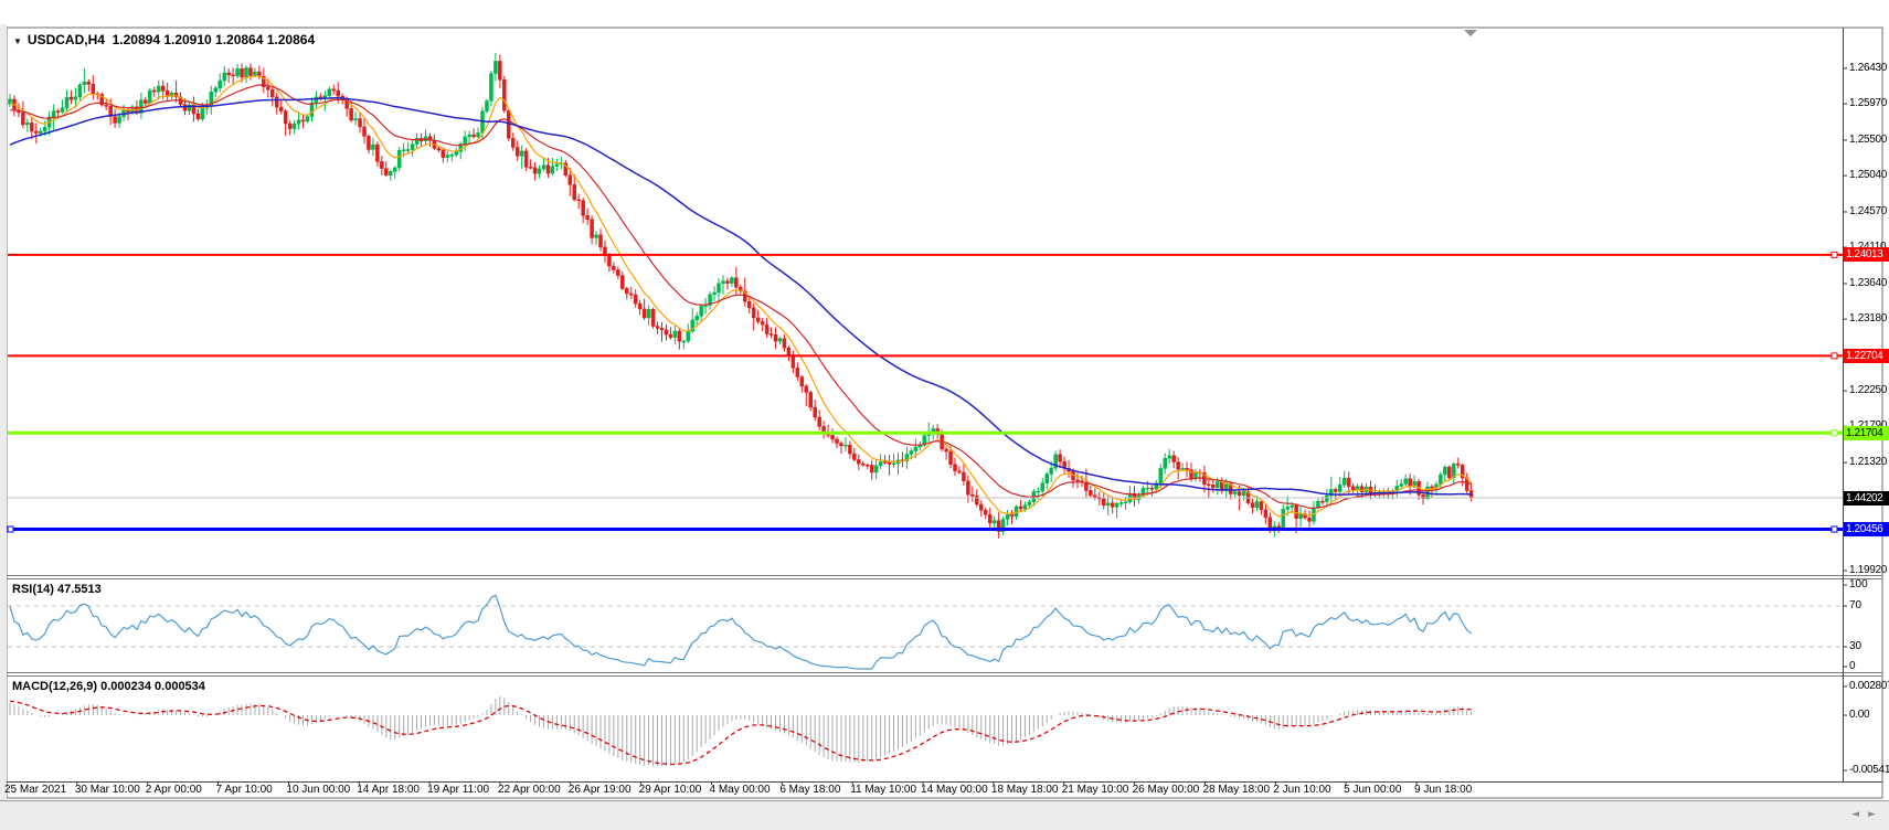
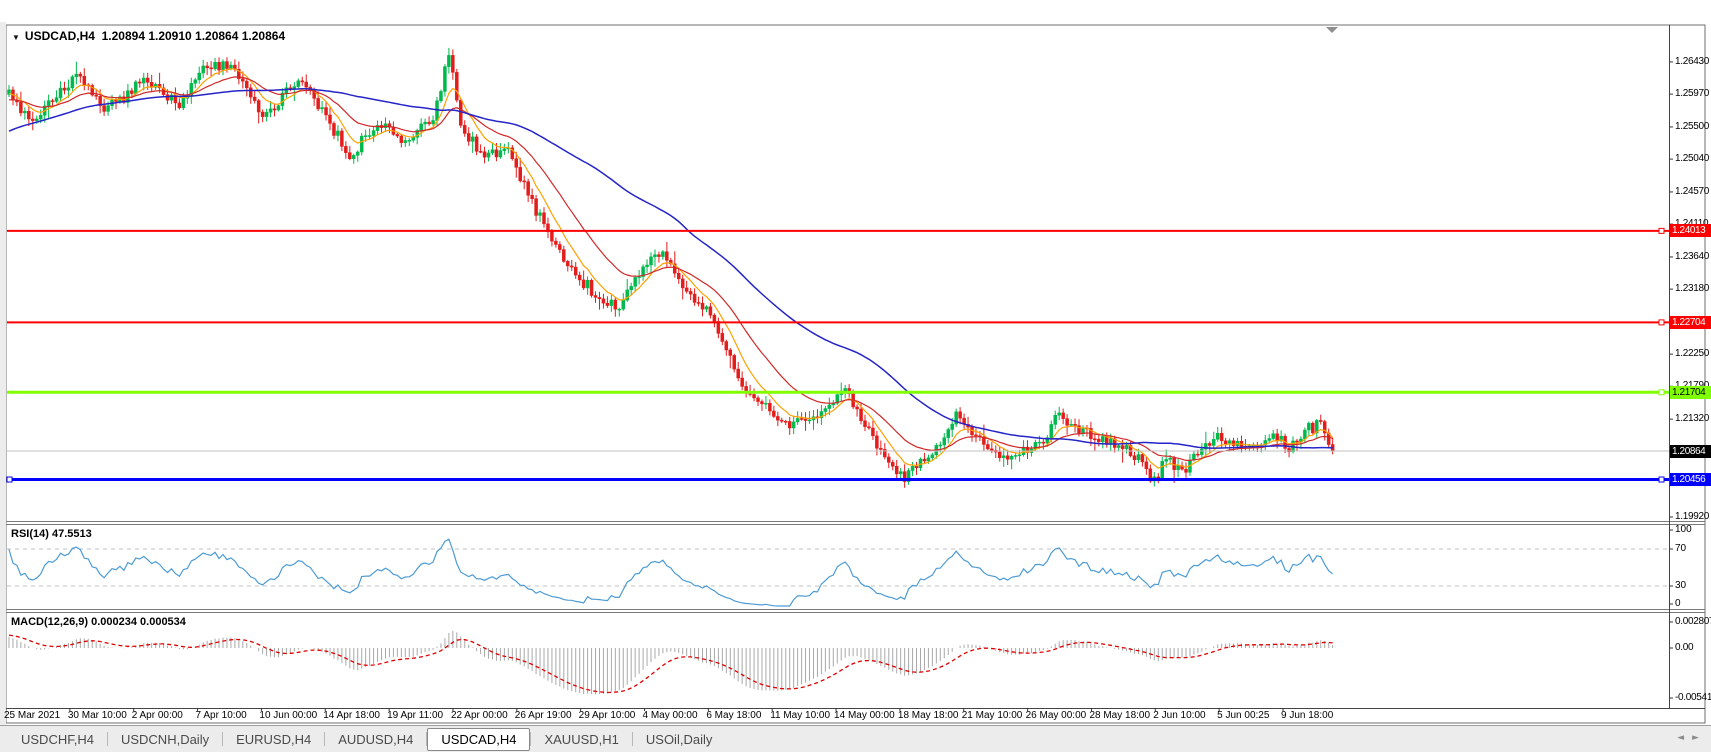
  ▼ USDCAD,H4 1.20894 1.20910 1.20864 1.20864
  RSI(14) 47.5513
  MACD(12,26,9) 0.000234 0.000534
  1.26430
  1.25970
  1.25500
  1.25040
  1.24570
  1.23640
  1.23180
  1.22250
  1.21320
  1.19920
  100
  70
  30
  0
  0.00280
  0.00
  -0.00541
  25 Mar 2021
  30 Mar 10:00
  2 Apr 00:00
  7 Apr 10:00
  10 Jun 00:00
  14 Apr 18:00
  19 Apr 11:00
  22 Apr 00:00
  26 Apr 19:00
  29 Apr 10:00
  4 May 00:00
  6 May 18:00
  11 May 10:00
  14 May 00:00
  18 May 18:00
  21 May 10:00
  26 May 00:00
  28 May 18:00
  2 Jun 10:00
- 5 Jun 00:00
+ 5 Jun 00:25
  9 Jun 18:00
  1.24013
  1.22704
  1.21704
  1.20456
- 1.44202
+ 1.20864
+ USDCHF,H4
+ USDCNH,Daily
+ EURUSD,H4
+ AUDUSD,H4
+ USDCAD,H4
+ XAUUSD,H1
+ USOil,Daily
  ◄►
